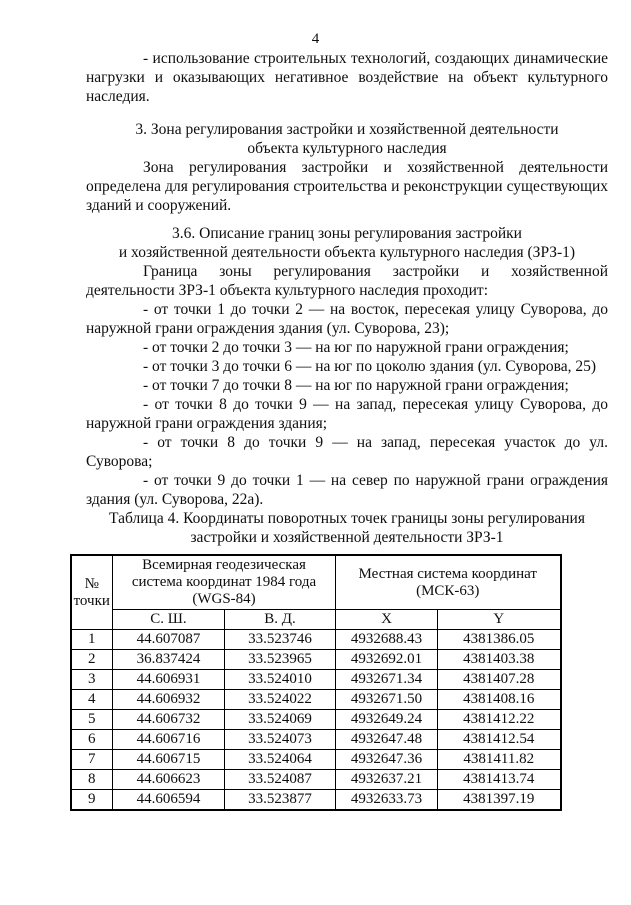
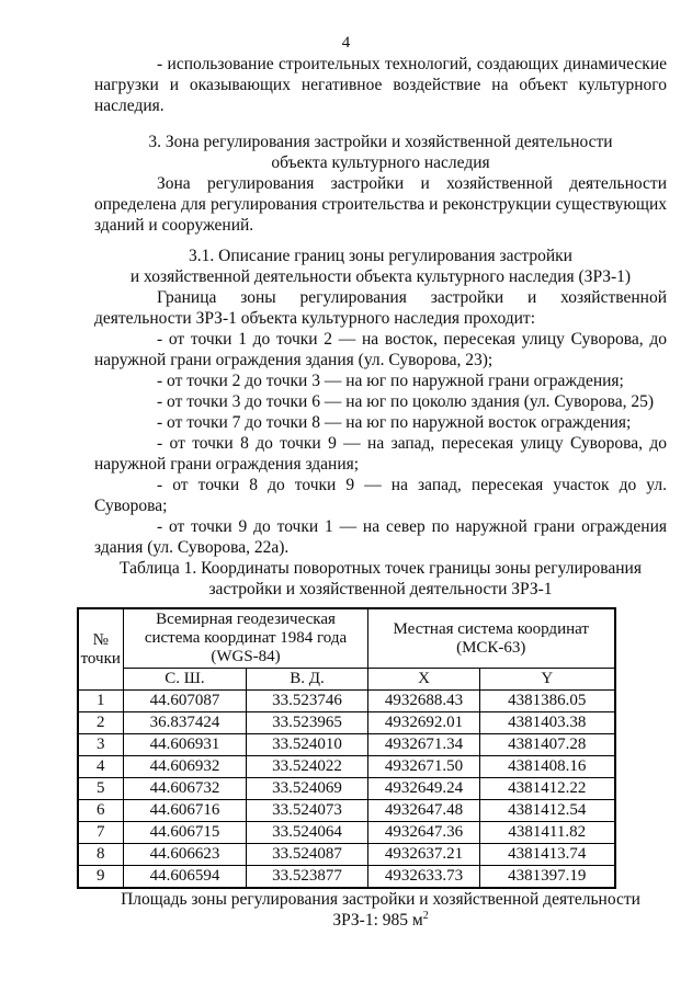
  4
  - использование строительных технологий, создающих динамические нагрузки и оказывающих негативное воздействие на объект культурного наследия.
  3. Зона регулирования застройки и хозяйственной деятельности
  объекта культурного наследия
  Зона регулирования застройки и хозяйственной деятельности определена для регулирования строительства и реконструкции существующих зданий и сооружений.
- 3.6. Описание границ зоны регулирования застройки
+ 3.1. Описание границ зоны регулирования застройки
  и хозяйственной деятельности объекта культурного наследия (ЗРЗ-1)
  Граница зоны регулирования застройки и хозяйственной деятельности ЗРЗ-1 объекта культурного наследия проходит:
  - от точки 1 до точки 2 — на восток, пересекая улицу Суворова, до наружной грани ограждения здания (ул. Суворова, 23);
  - от точки 2 до точки 3 — на юг по наружной грани ограждения;
  - от точки 3 до точки 6 — на юг по цоколю здания (ул. Суворова, 25)
- - от точки 7 до точки 8 — на юг по наружной грани ограждения;
+ - от точки 7 до точки 8 — на юг по наружной восток ограждения;
  - от точки 8 до точки 9 — на запад, пересекая улицу Суворова, до наружной грани ограждения здания;
  - от точки 8 до точки 9 — на запад, пересекая участок до ул. Суворова;
  - от точки 9 до точки 1 — на север по наружной грани ограждения здания (ул. Суворова, 22а).
- Таблица 4. Координаты поворотных точек границы зоны регулирования
+ Таблица 1. Координаты поворотных точек границы зоны регулирования
  застройки и хозяйственной деятельности ЗРЗ-1
  № точки	Всемирная геодезическая система координат 1984 года (WGS-84)	Местная система координат (МСК-63)
  С. Ш.	В. Д.	X	Y
  1	44.607087	33.523746	4932688.43	4381386.05
  2	36.837424	33.523965	4932692.01	4381403.38
  3	44.606931	33.524010	4932671.34	4381407.28
  4	44.606932	33.524022	4932671.50	4381408.16
  5	44.606732	33.524069	4932649.24	4381412.22
  6	44.606716	33.524073	4932647.48	4381412.54
  7	44.606715	33.524064	4932647.36	4381411.82
  8	44.606623	33.524087	4932637.21	4381413.74
  9	44.606594	33.523877	4932633.73	4381397.19
+ Площадь зоны регулирования застройки и хозяйственной деятельности
+ ЗРЗ-1: 985 м2
